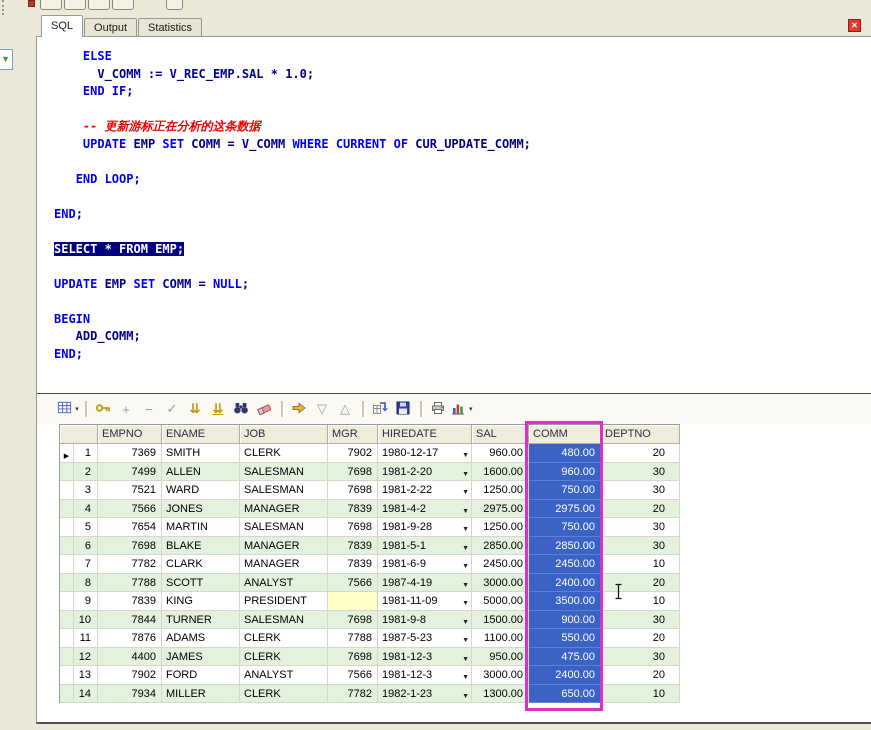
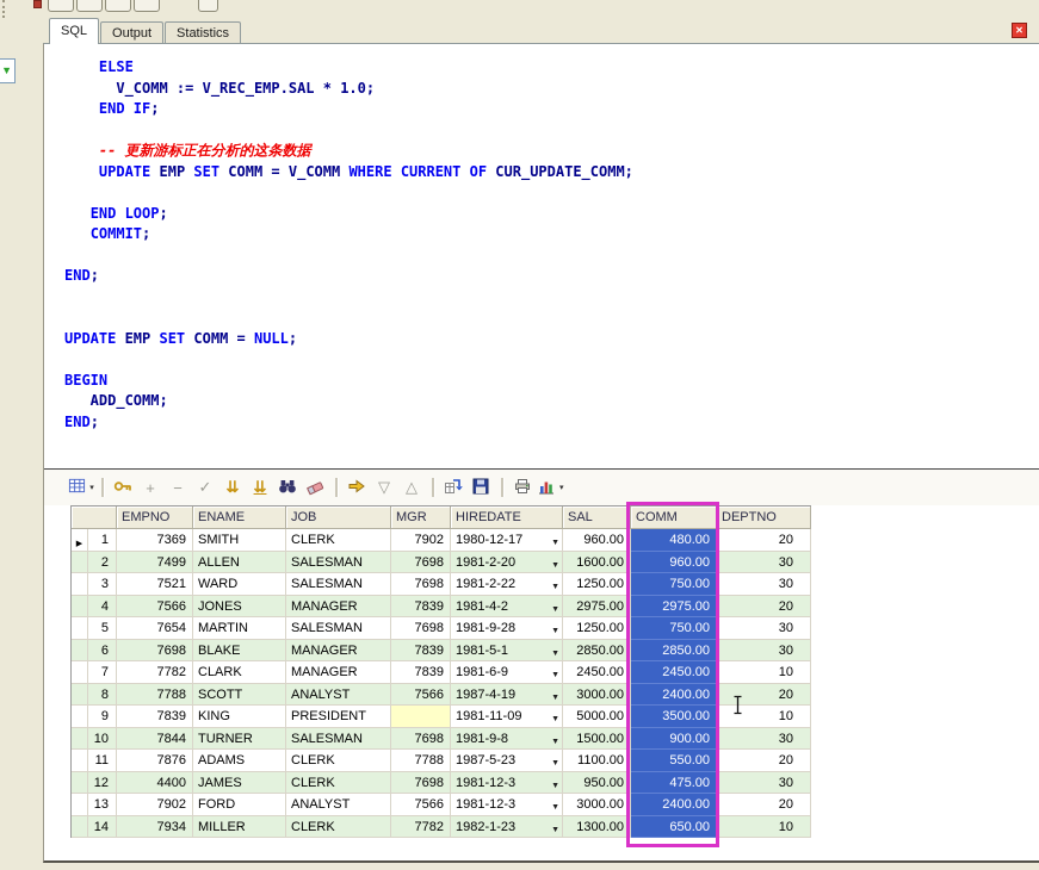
  ▼
  SQL
  Output
  Statistics
  ✕
  ELSE
  V_COMM := V_REC_EMP.SAL * 1.0;
  END IF;
  -- 更新游标正在分析的这条数据
  UPDATE EMP SET COMM = V_COMM WHERE CURRENT OF CUR_UPDATE_COMM;
  END LOOP;
+ COMMIT;
  END;
- SELECT * FROM EMP;
  UPDATE EMP SET COMM = NULL;
  BEGIN
  ADD_COMM;
  END;
  +
  −
  ✓
  ⇊
  ⇊
  ▽
  △
  EMPNO
  ENAME
  JOB
  MGR
  HIREDATE
  SAL
  COMM
  DEPTNO
  1
  7369
  SMITH
  CLERK
  7902
  1980-12-17
  960.00
  480.00
  20
  2
  7499
  ALLEN
  SALESMAN
  7698
  1981-2-20
  1600.00
  960.00
  30
  3
  7521
  WARD
  SALESMAN
  7698
  1981-2-22
  1250.00
  750.00
  30
  4
  7566
  JONES
  MANAGER
  7839
  1981-4-2
  2975.00
  2975.00
  20
  5
  7654
  MARTIN
  SALESMAN
  7698
  1981-9-28
  1250.00
  750.00
  30
  6
  7698
  BLAKE
  MANAGER
  7839
  1981-5-1
  2850.00
  2850.00
  30
  7
  7782
  CLARK
  MANAGER
  7839
  1981-6-9
  2450.00
  2450.00
  10
  8
  7788
  SCOTT
  ANALYST
  7566
  1987-4-19
  3000.00
  2400.00
  20
  9
  7839
  KING
  PRESIDENT
  1981-11-09
  5000.00
  3500.00
  10
  10
  7844
  TURNER
  SALESMAN
  7698
  1981-9-8
  1500.00
  900.00
  30
  11
  7876
  ADAMS
  CLERK
  7788
  1987-5-23
  1100.00
  550.00
  20
  12
  4400
  JAMES
  CLERK
  7698
  1981-12-3
  950.00
  475.00
  30
  13
  7902
  FORD
  ANALYST
  7566
  1981-12-3
  3000.00
  2400.00
  20
  14
  7934
  MILLER
  CLERK
  7782
  1982-1-23
  1300.00
  650.00
  10
